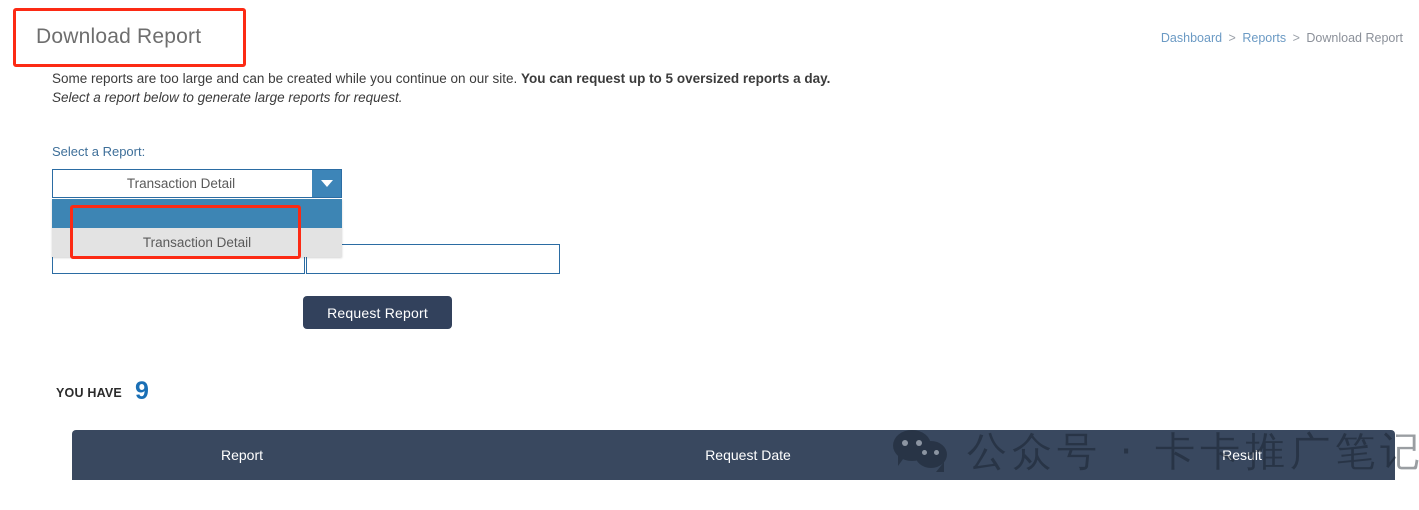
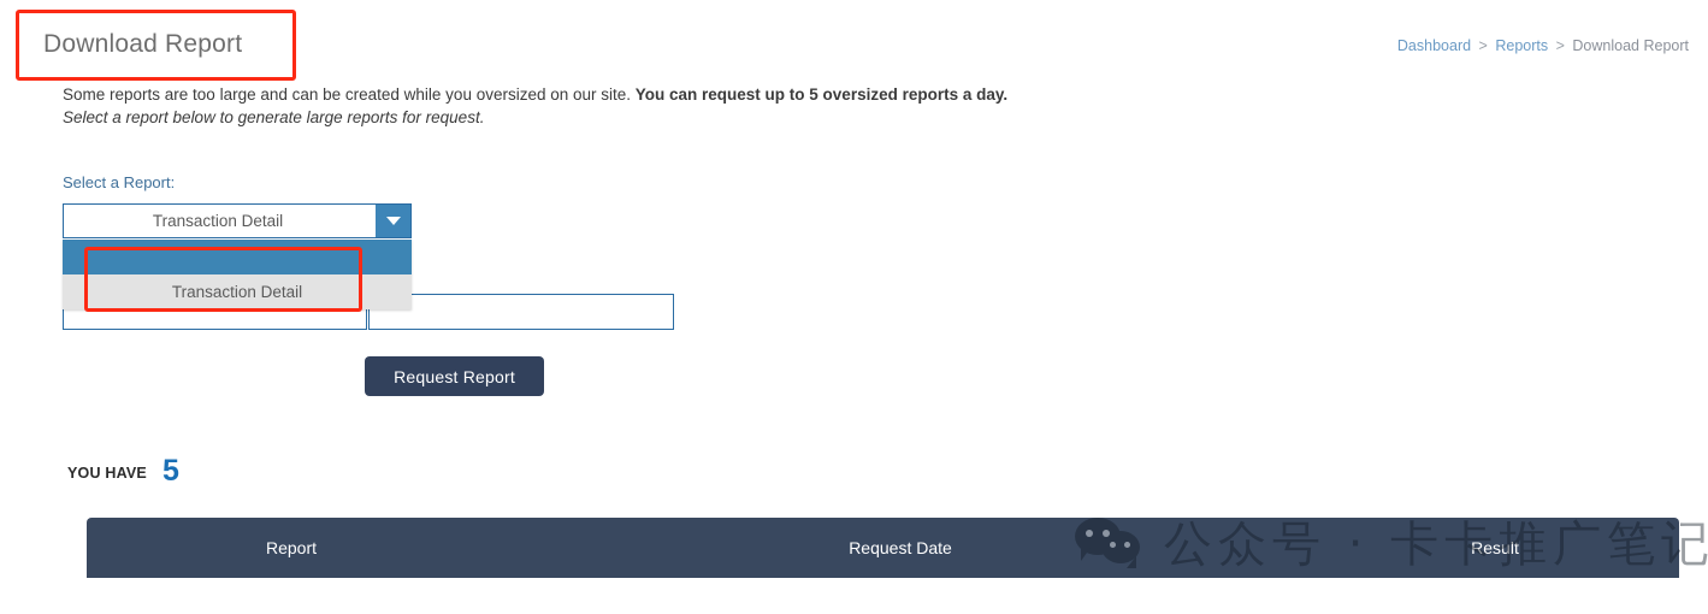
  Download Report
  Dashboard > Reports > Download Report
- Some reports are too large and can be created while you continue on our site. You can request up to 5 oversized reports a day.
+ Some reports are too large and can be created while you oversized on our site. You can request up to 5 oversized reports a day.
  Select a report below to generate large reports for request.
  Select a Report:
  Transaction Detail
  Transaction Detail
  Request Report
  YOU HAVE
- 9
+ 5
  Report
  Request Date
  Result
  公众号 · 卡卡推广笔记
